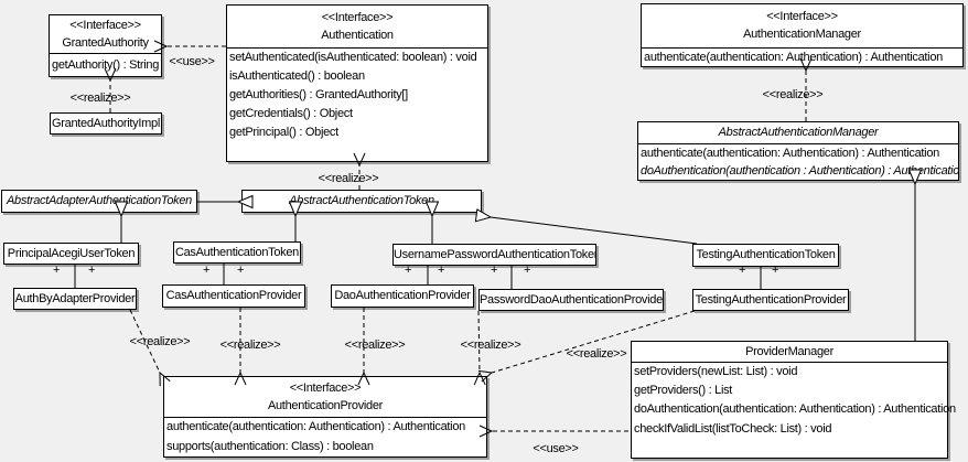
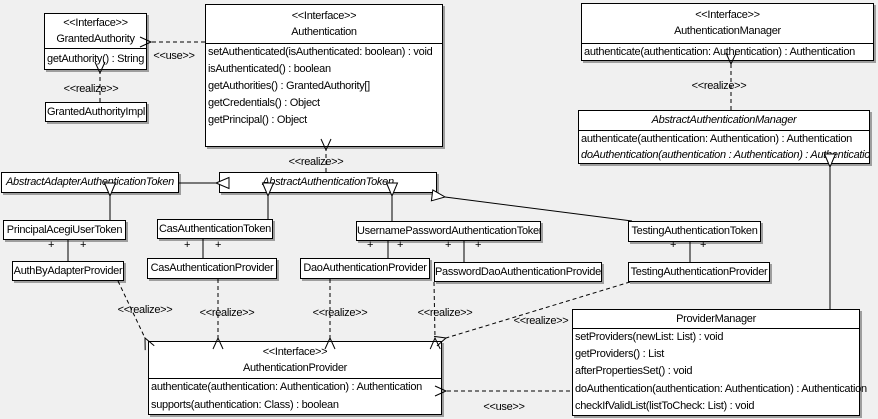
  <<Interface>>
  GrantedAuthority
  getAuthority() : String
  GrantedAuthorityImpl
  <<Interface>>
  Authentication
  setAuthenticated(isAuthenticated: boolean) : void
  isAuthenticated() : boolean
  getAuthorities() : GrantedAuthority[]
  getCredentials() : Object
  getPrincipal() : Object
  <<Interface>>
  AuthenticationManager
  authenticate(authentication: Authentication) : Authentication
  AbstractAuthenticationManager
  authenticate(authentication: Authentication) : Authentication
  doAuthentication(authentication : Authentication) : Authenticatio
  AbstractAdapterAuthenticationToken
  AbstractAuthenticationToken
  PrincipalAcegiUserToken
  CasAuthenticationToken
  UsernamePasswordAuthenticationToke
  TestingAuthenticationToken
  AuthByAdapterProvider
  CasAuthenticationProvider
  DaoAuthenticationProvider
  PasswordDaoAuthenticationProvide
  TestingAuthenticationProvider
  <<Interface>>
  AuthenticationProvider
  authenticate(authentication: Authentication) : Authentication
  supports(authentication: Class) : boolean
  ProviderManager
  setProviders(newList: List) : void
  getProviders() : List
+ afterPropertiesSet() : void
  doAuthentication(authentication: Authentication) : Authenticatio
  checkIfValidList(listToCheck: List) : void
  <<use>>
  <<use>>
  <<realize>>
  <<realize>>
  <<realize>>
  <<realize>>
  <<realize>>
  <<realize>>
  <<realize>>
  <<realize>>
  +
  +
  +
  +
  +
  +
  +
  +
  +
  +
